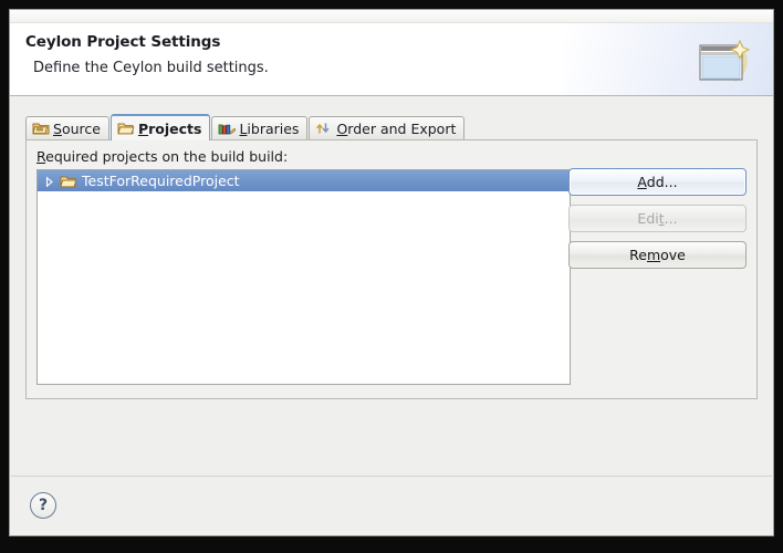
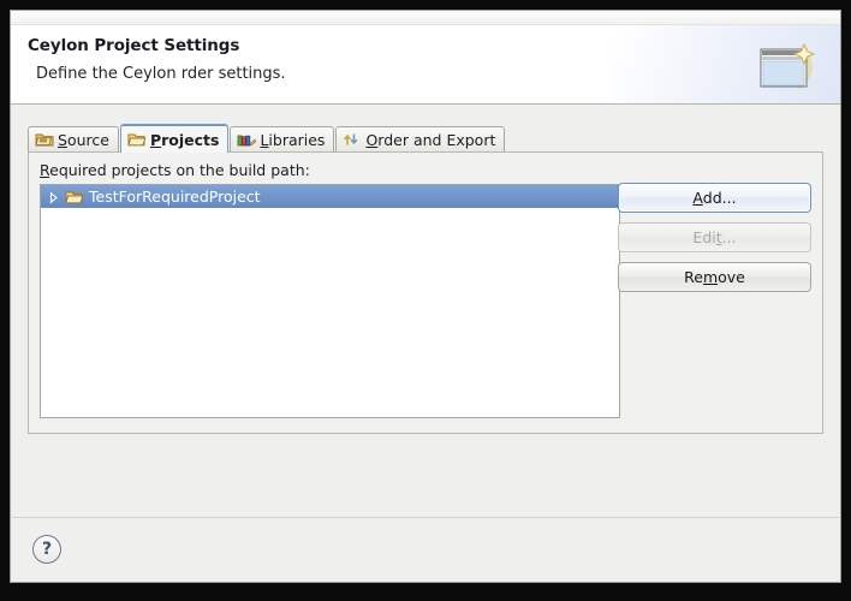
  Ceylon Project Settings
- Define the Ceylon build settings.
+ Define the Ceylon rder settings.
  Source
  Projects
  Libraries
  Order and Export
- Required projects on the build build:
+ Required projects on the build path:
  TestForRequiredProject
  Add...
  Edit...
  Remove
  ?
